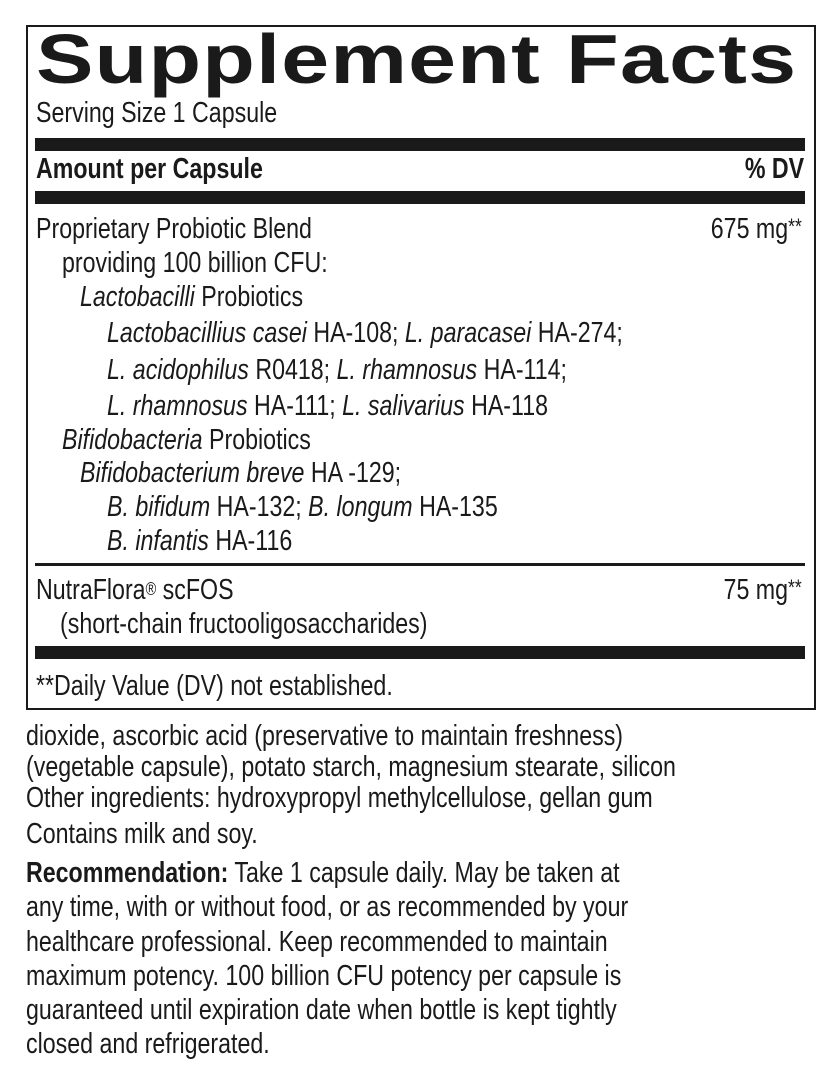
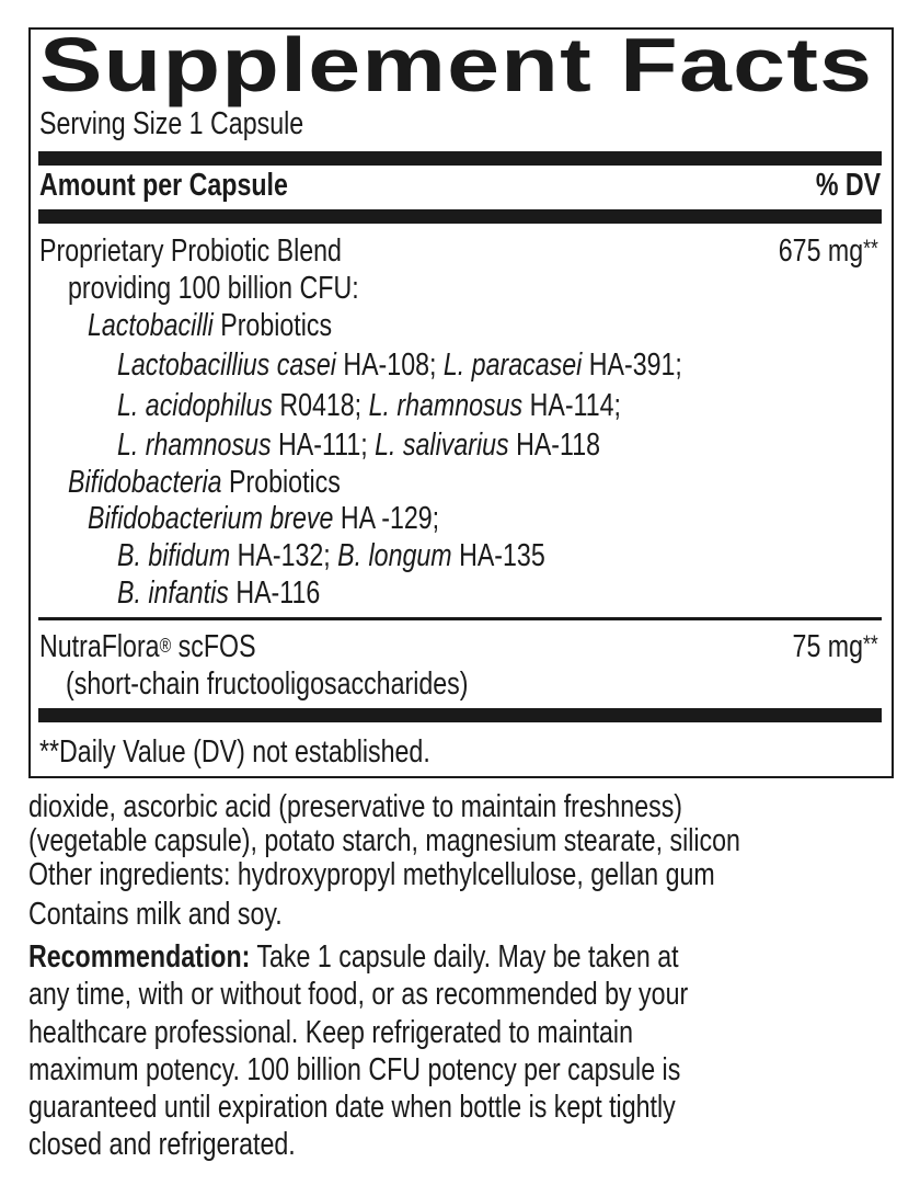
  Supplement Facts
  Serving Size 1 Capsule
  Amount per Capsule
  % DV
  Proprietary Probiotic Blend
  675 mg**
  providing 100 billion CFU:
  Lactobacilli Probiotics
- Lactobacillius casei HA-108; L. paracasei HA-274;
+ Lactobacillius casei HA-108; L. paracasei HA-391;
  L. acidophilus R0418; L. rhamnosus HA-114;
  L. rhamnosus HA-111; L. salivarius HA-118
  Bifidobacteria Probiotics
  Bifidobacterium breve HA -129;
  B. bifidum HA-132; B. longum HA-135
  B. infantis HA-116
  NutraFlora® scFOS
  75 mg**
  (short-chain fructooligosaccharides)
  **Daily Value (DV) not established.
  dioxide, ascorbic acid (preservative to maintain freshness)
  (vegetable capsule), potato starch, magnesium stearate, silicon
  Other ingredients: hydroxypropyl methylcellulose, gellan gum
  Contains milk and soy.
  Recommendation: Take 1 capsule daily. May be taken at
  any time, with or without food, or as recommended by your
- healthcare professional. Keep recommended to maintain
+ healthcare professional. Keep refrigerated to maintain
  maximum potency. 100 billion CFU potency per capsule is
  guaranteed until expiration date when bottle is kept tightly
  closed and refrigerated.
